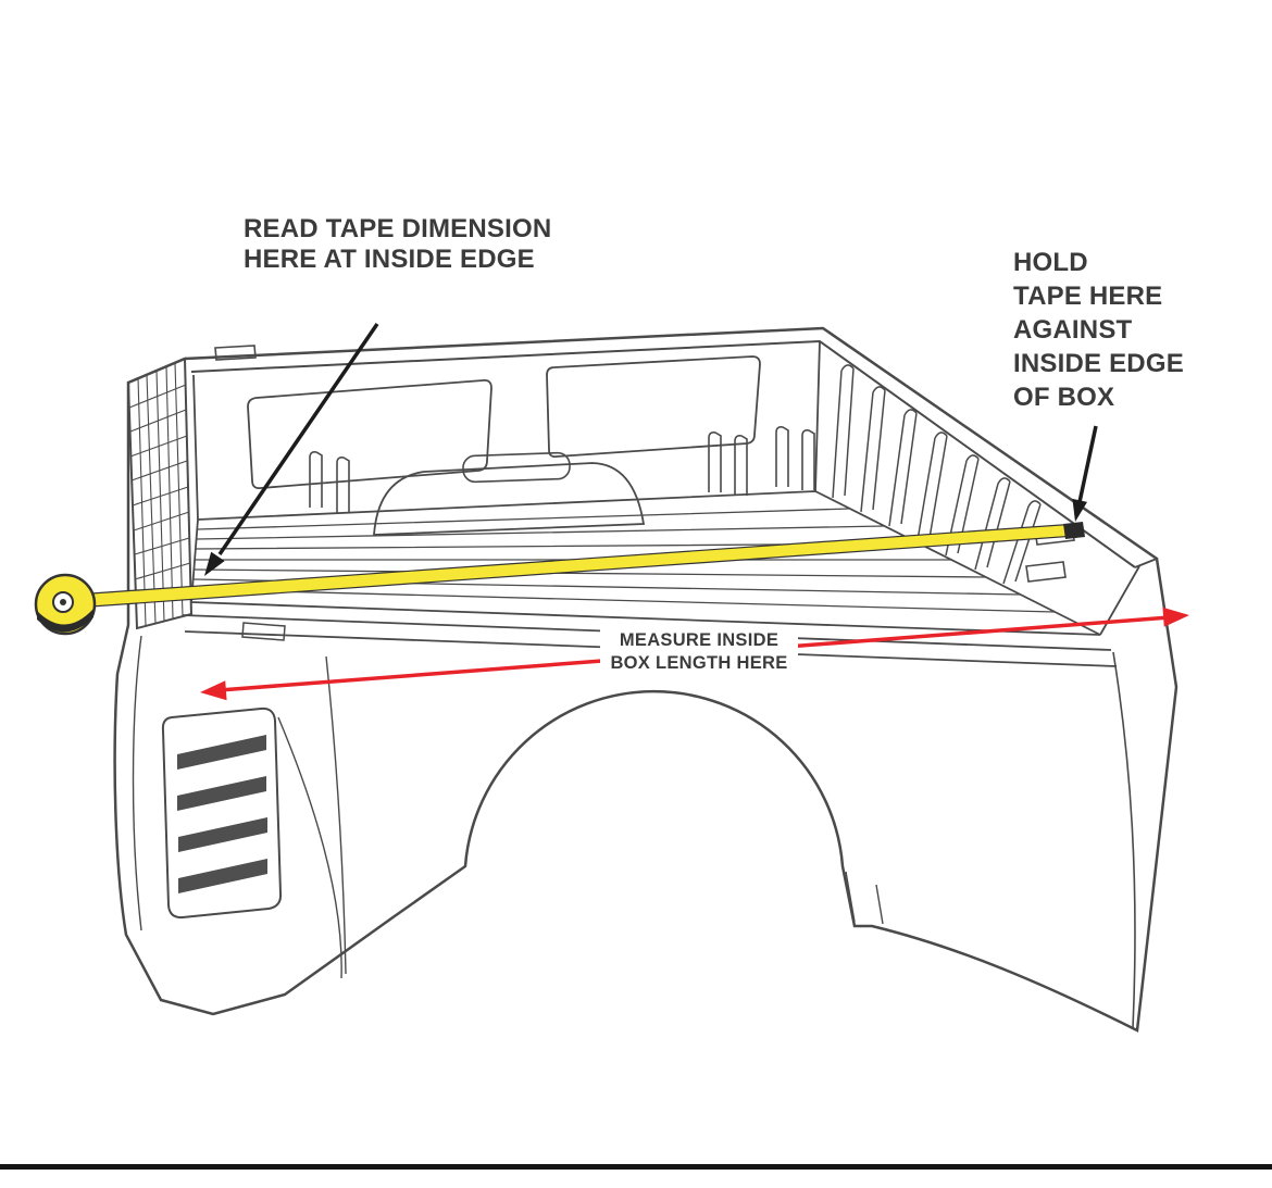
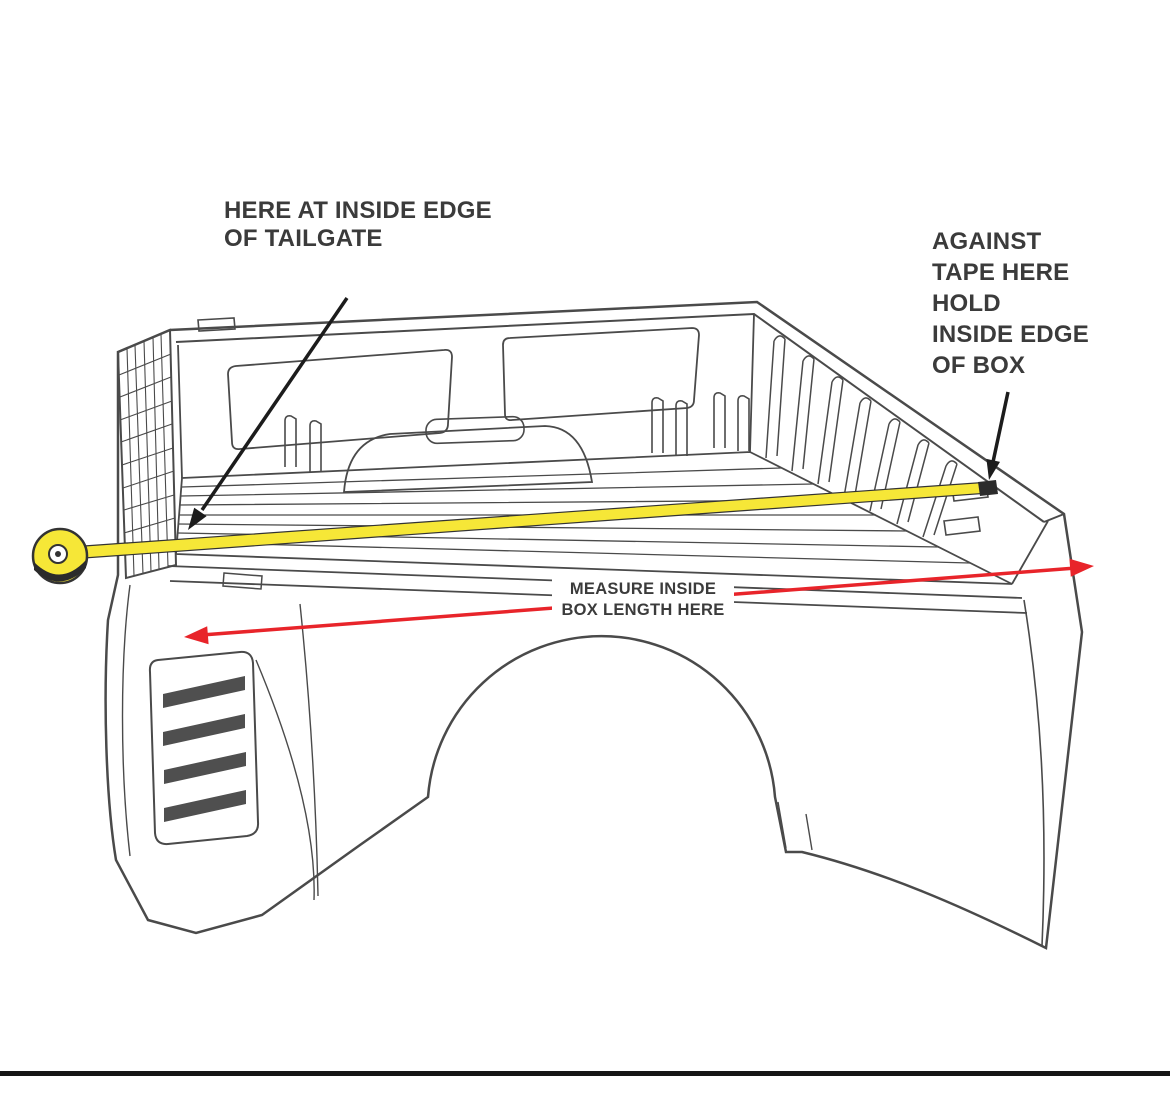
- READ TAPE DIMENSION
  HERE AT INSIDE EDGE
+ OF TAILGATE
- HOLD
+ AGAINST
  TAPE HERE
- AGAINST
+ HOLD
  INSIDE EDGE
  OF BOX
  MEASURE INSIDE
  BOX LENGTH HERE
